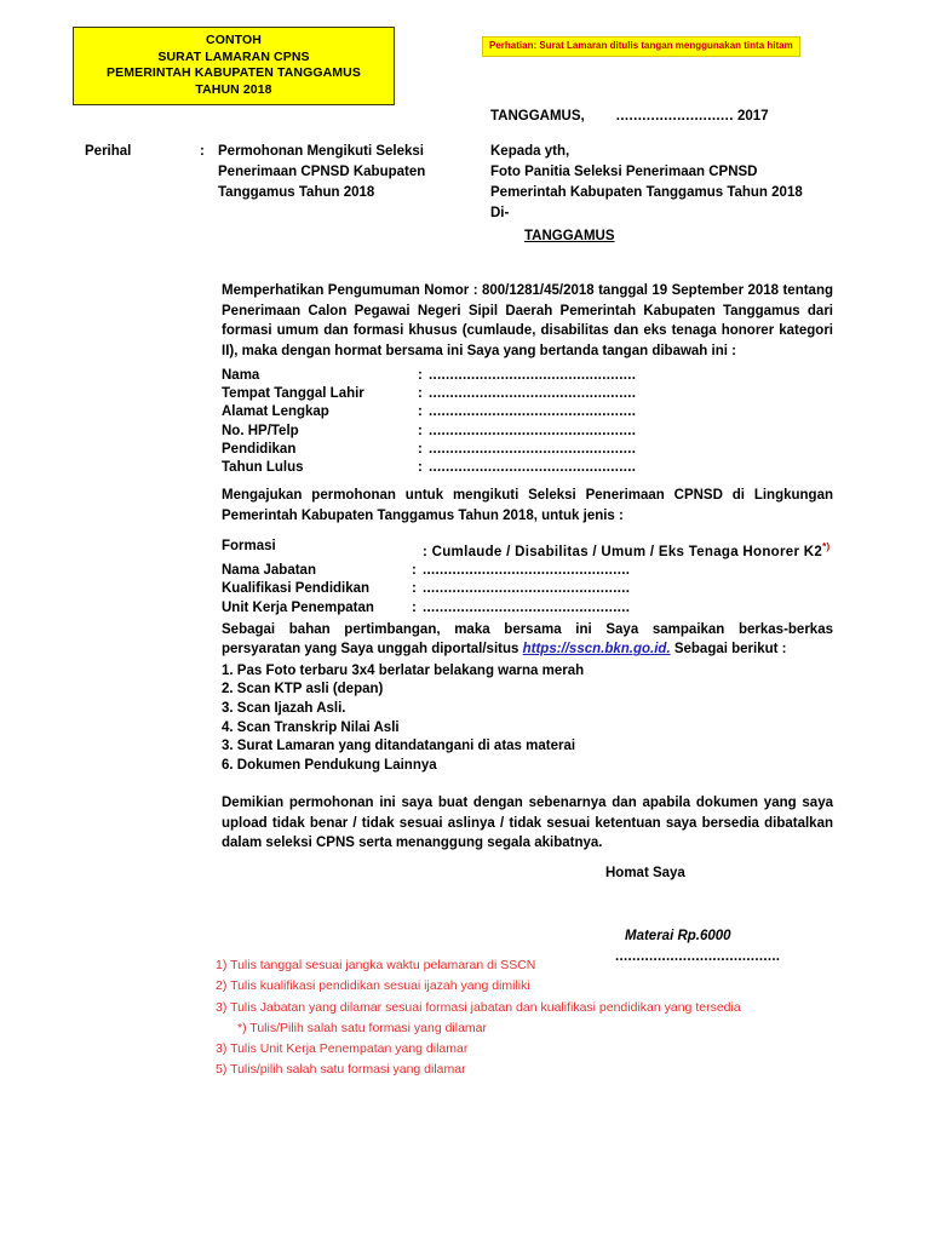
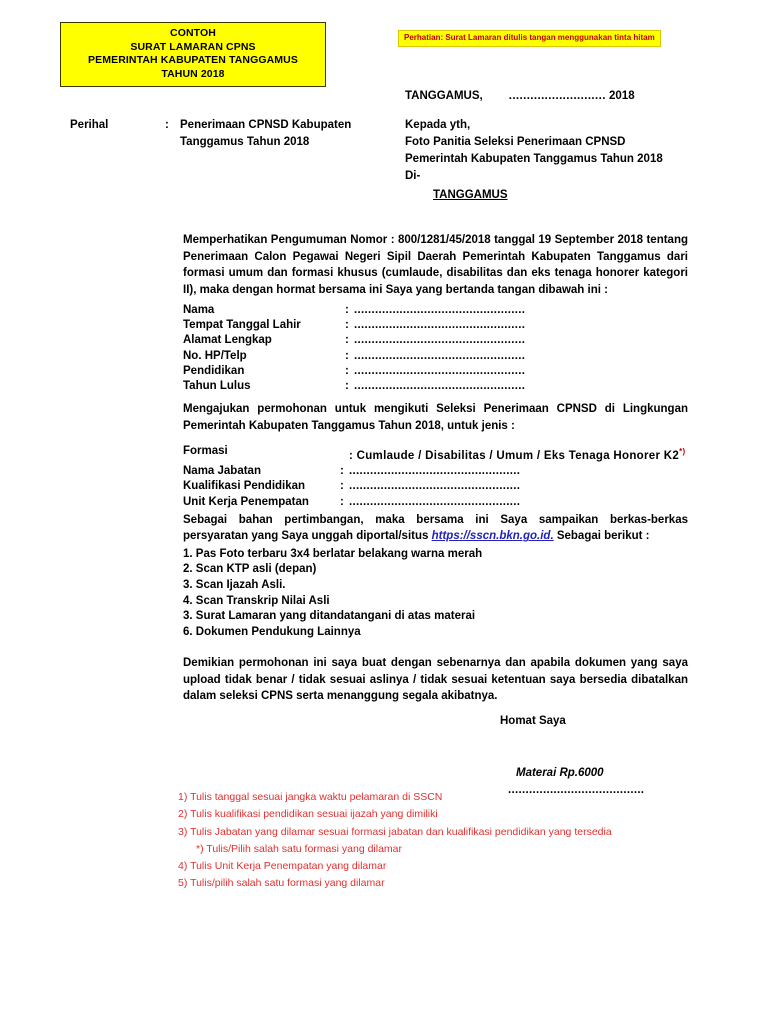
  CONTOH
  SURAT LAMARAN CPNS
  PEMERINTAH KABUPATEN TANGGAMUS
  TAHUN 2018
  Perhatian: Surat Lamaran ditulis tangan menggunakan tinta hitam
- TANGGAMUS, ........................... 2017
+ TANGGAMUS, ........................... 2018
  Perihal
  :
- Permohonan Mengikuti Seleksi
  Penerimaan CPNSD Kabupaten
  Tanggamus Tahun 2018
  Kepada yth,
  Foto Panitia Seleksi Penerimaan CPNSD
  Pemerintah Kabupaten Tanggamus Tahun 2018
  Di-
  TANGGAMUS
  Memperhatikan Pengumuman Nomor : 800/1281/45/2018 tanggal 19 September 2018 tentang Penerimaan Calon Pegawai Negeri Sipil Daerah Pemerintah Kabupaten Tanggamus dari formasi umum dan formasi khusus (cumlaude, disabilitas dan eks tenaga honorer kategori II), maka dengan hormat bersama ini Saya yang bertanda tangan dibawah ini :
  Nama	:	.................................................
  Tempat Tanggal Lahir	:	.................................................
  Alamat Lengkap	:	.................................................
  No. HP/Telp	:	.................................................
  Pendidikan	:	.................................................
  Tahun Lulus	:	.................................................
  Mengajukan permohonan untuk mengikuti Seleksi Penerimaan CPNSD di Lingkungan Pemerintah Kabupaten Tanggamus Tahun 2018, untuk jenis :
  Formasi		: Cumlaude / Disabilitas / Umum / Eks Tenaga Honorer K2*)
  Nama Jabatan	:	.................................................
  Kualifikasi Pendidikan	:	.................................................
  Unit Kerja Penempatan	:	.................................................
  Sebagai bahan pertimbangan, maka bersama ini Saya sampaikan berkas-berkas persyaratan yang Saya unggah diportal/situs https://sscn.bkn.go.id. Sebagai berikut :
  1. Pas Foto terbaru 3x4 berlatar belakang warna merah
  2. Scan KTP asli (depan)
  3. Scan Ijazah Asli.
  4. Scan Transkrip Nilai Asli
  3. Surat Lamaran yang ditandatangani di atas materai
  6. Dokumen Pendukung Lainnya
  Demikian permohonan ini saya buat dengan sebenarnya dan apabila dokumen yang saya upload tidak benar / tidak sesuai aslinya / tidak sesuai ketentuan saya bersedia dibatalkan dalam seleksi CPNS serta menanggung segala akibatnya.
  Homat Saya
  Materai Rp.6000
  .......................................
  1) Tulis tanggal sesuai jangka waktu pelamaran di SSCN
  2) Tulis kualifikasi pendidikan sesuai ijazah yang dimiliki
  3) Tulis Jabatan yang dilamar sesuai formasi jabatan dan kualifikasi pendidikan yang tersedia
  *) Tulis/Pilih salah satu formasi yang dilamar
- 3) Tulis Unit Kerja Penempatan yang dilamar
+ 4) Tulis Unit Kerja Penempatan yang dilamar
  5) Tulis/pilih salah satu formasi yang dilamar
